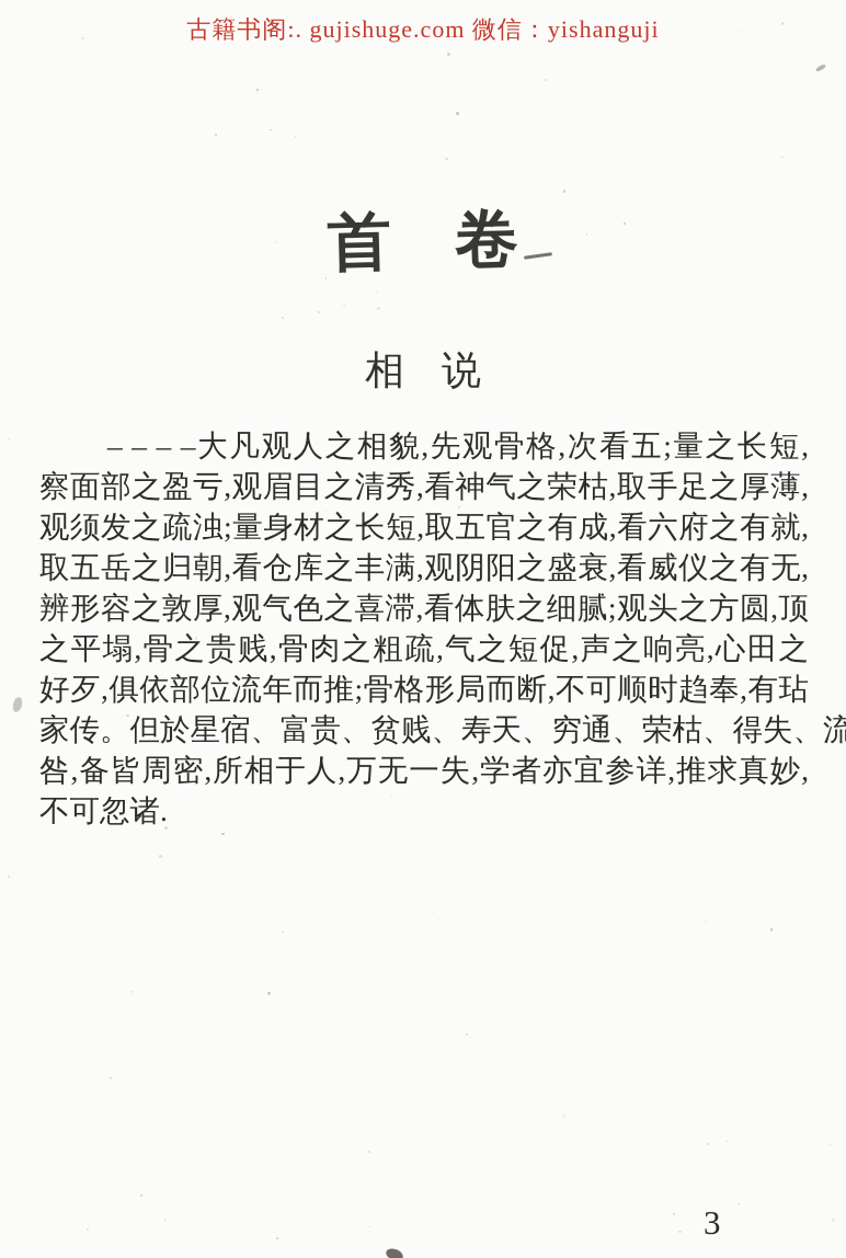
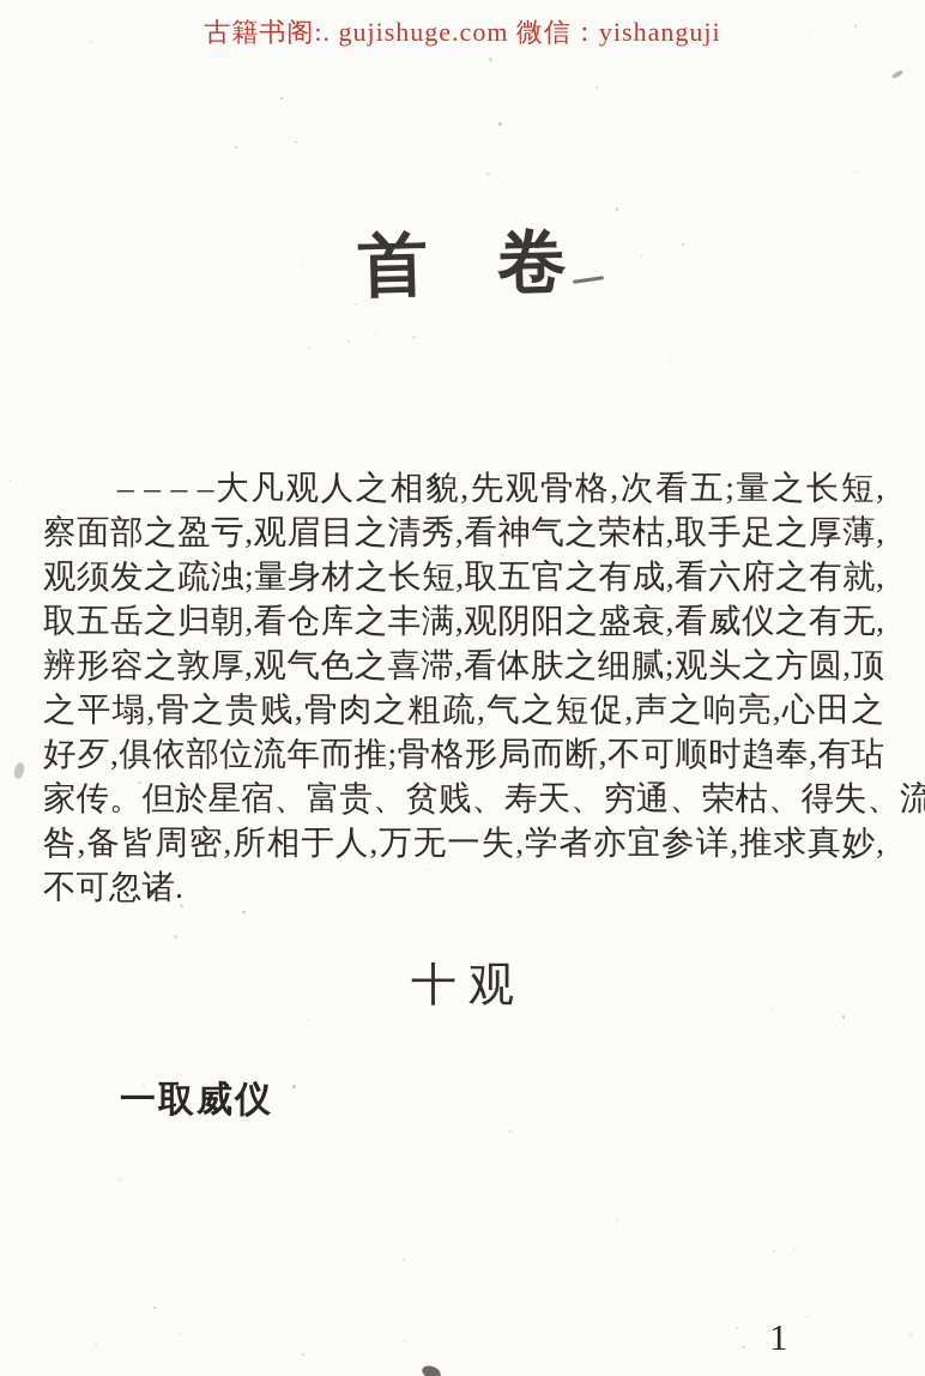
  古籍书阁:. gujishuge.com 微信：yishanguji
- 相说
  – – – –大凡观人之相貌,先观骨格,次看五;量之长短,
  察面部之盈亏,观眉目之清秀,看神气之荣枯,取手足之厚薄,
  观须发之疏浊;量身材之长短,取五官之有成,看六府之有就,
  取五岳之归朝,看仓库之丰满,观阴阳之盛衰,看威仪之有无,
  辨形容之敦厚,观气色之喜滞,看体肤之细腻;观头之方圆,顶
  之平塌,骨之贵贱,骨肉之粗疏,气之短促,声之响亮,心田之
  好歹,俱依部位流年而推;骨格形局而断,不可顺时趋奉,有玷
  家传。但於星宿、富贵、贫贱、寿天、穷通、荣枯、得失、流
  咎,备皆周密,所相于人,万无一失,学者亦宜参详,推求真妙,
  不可忽诸.
+ 十观
+ 一取威仪
- 3
+ 1
